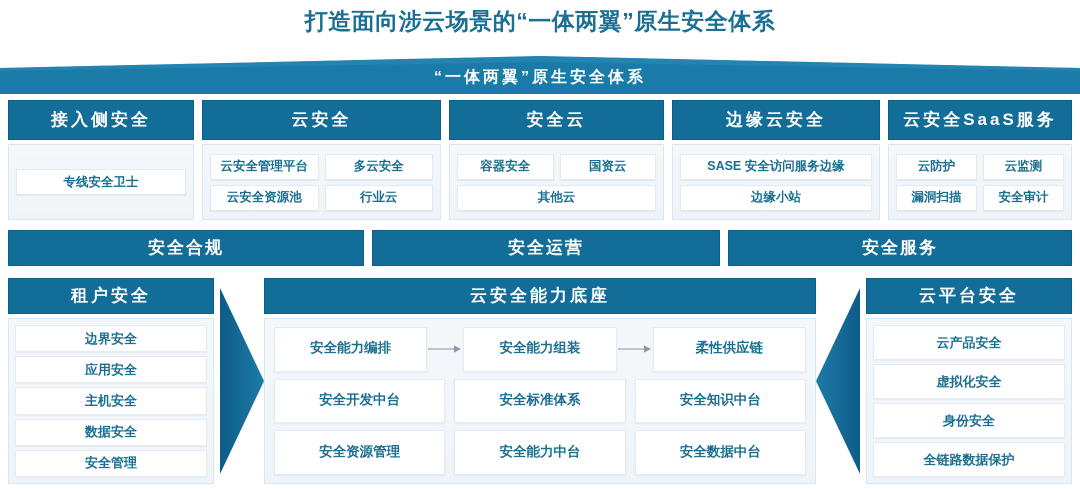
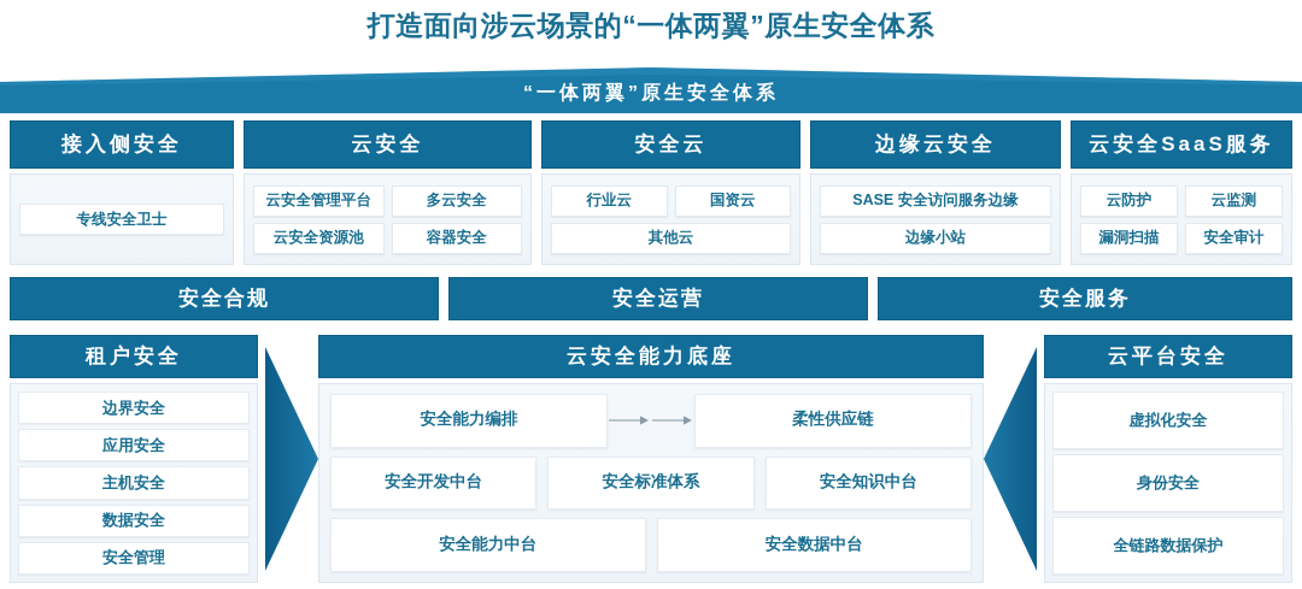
  打造面向涉云场景的“一体两翼”原生安全体系
  “一体两翼”原生安全体系
  接入侧安全
  专线安全卫士
  云安全
  云安全管理平台
  多云安全
  云安全资源池
- 行业云
+ 容器安全
  安全云
- 容器安全
+ 行业云
  国资云
  其他云
  边缘云安全
  SASE 安全访问服务边缘
  边缘小站
  云安全SaaS服务
  云防护
  云监测
  漏洞扫描
  安全审计
  安全合规
  安全运营
  安全服务
  租户安全
  边界安全
  应用安全
  主机安全
  数据安全
  安全管理
  云安全能力底座
  安全能力编排
- 安全能力组装
  柔性供应链
  安全开发中台
  安全标准体系
  安全知识中台
- 安全资源管理
  安全能力中台
  安全数据中台
  云平台安全
- 云产品安全
  虚拟化安全
  身份安全
  全链路数据保护
